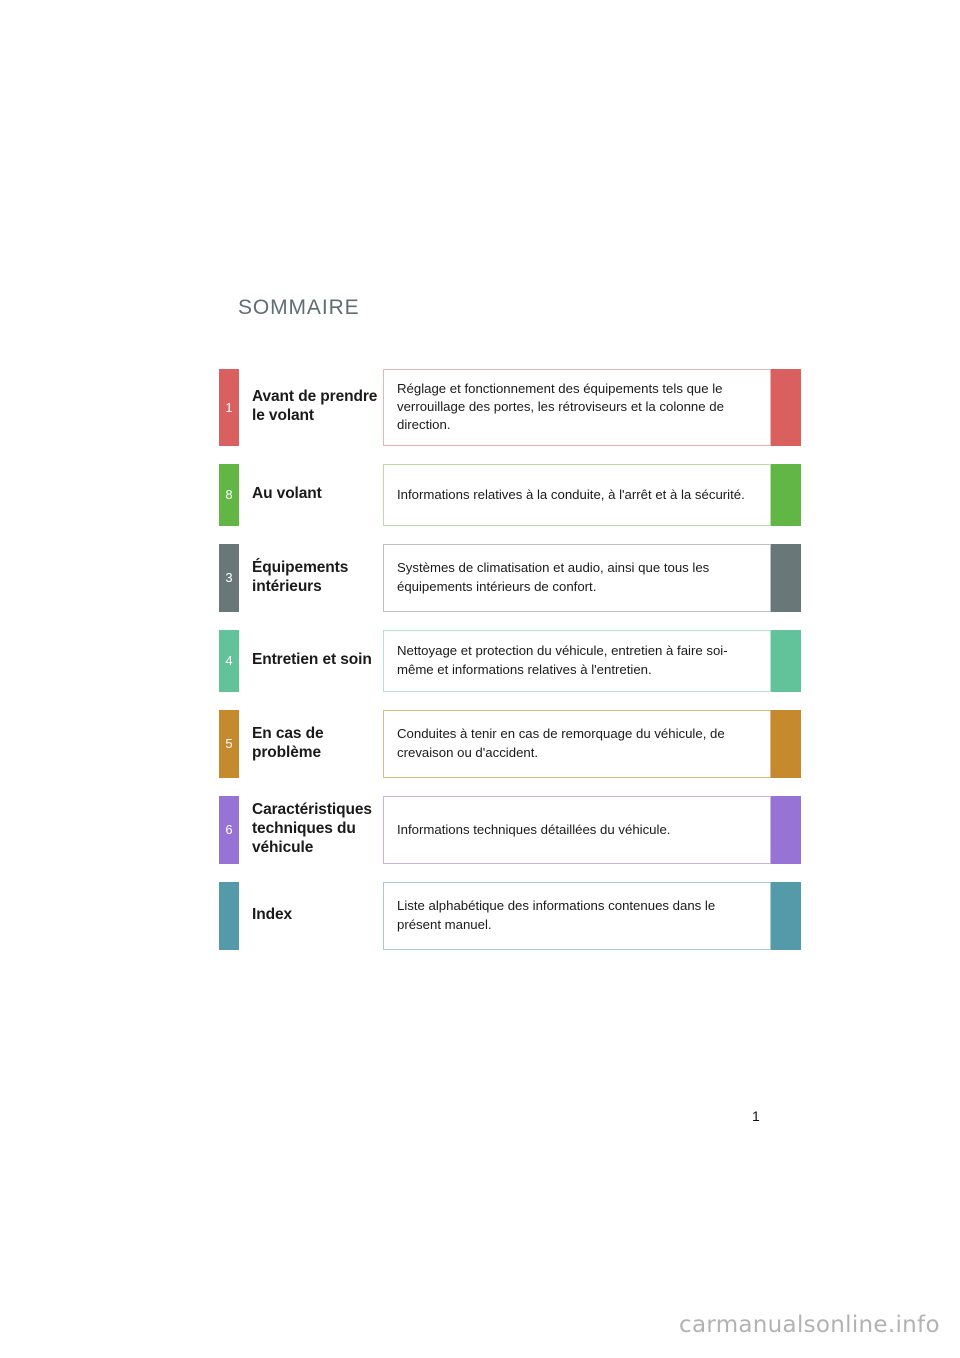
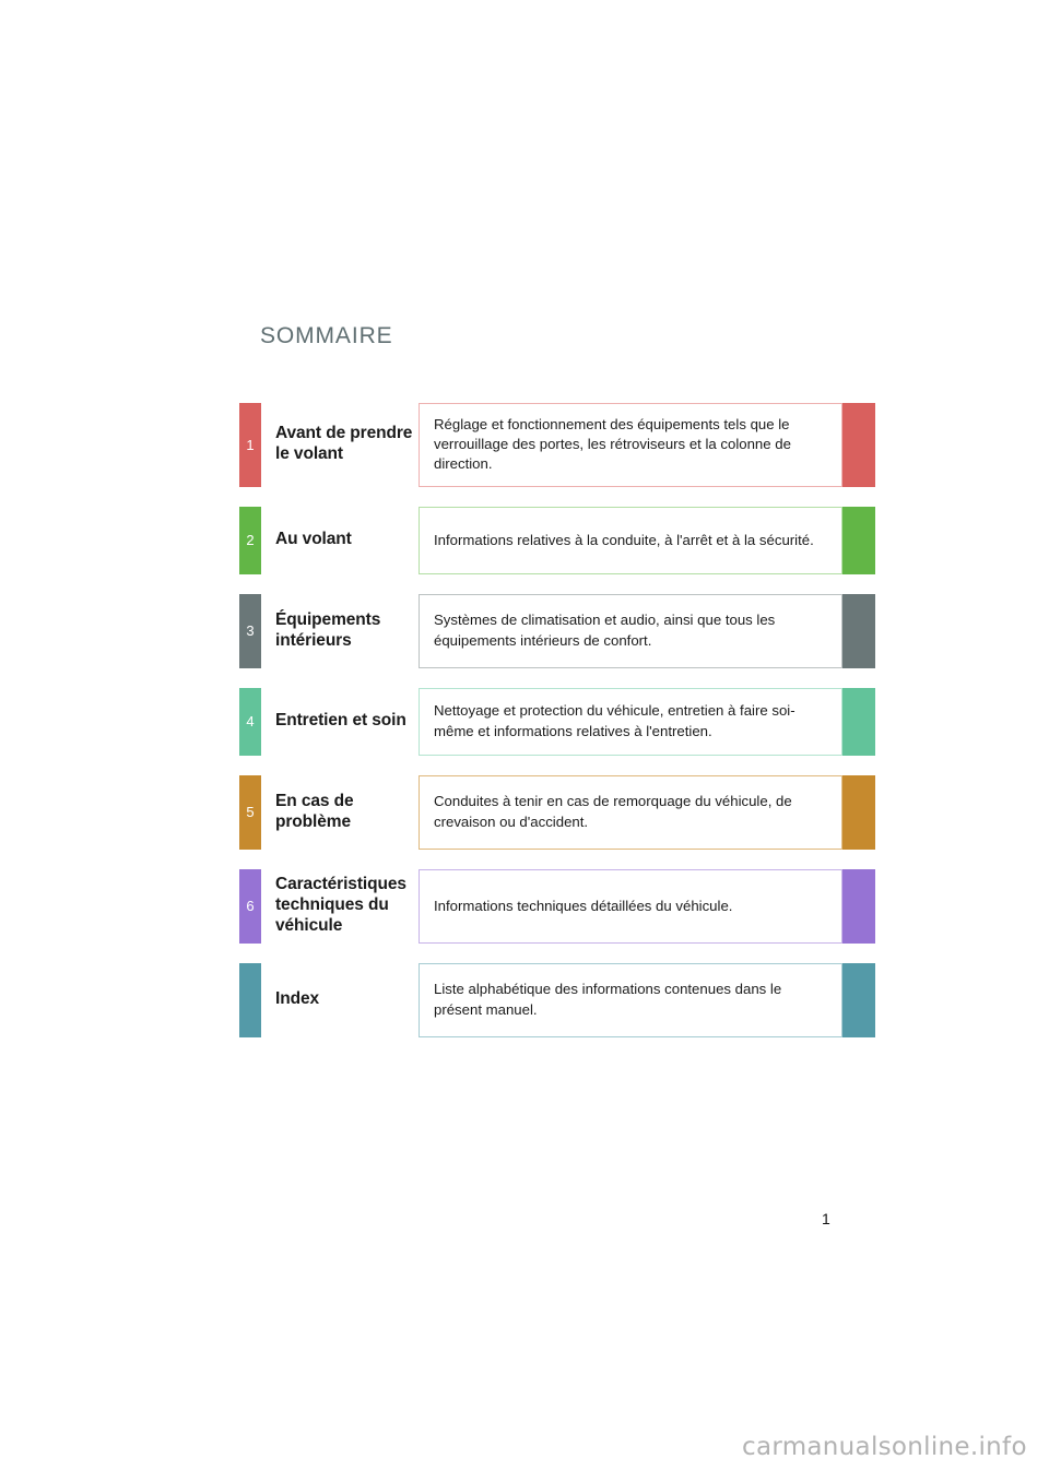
  SOMMAIRE
  1
  Avant de prendre le volant
  Réglage et fonctionnement des équipements tels que le verrouillage des portes, les rétroviseurs et la colonne de direction.
- 8
+ 2
  Au volant
  Informations relatives à la conduite, à l'arrêt et à la sécurité.
  3
  Équipements intérieurs
  Systèmes de climatisation et audio, ainsi que tous les équipements intérieurs de confort.
  4
  Entretien et soin
  Nettoyage et protection du véhicule, entretien à faire soi-même et informations relatives à l'entretien.
  5
  En cas de problème
  Conduites à tenir en cas de remorquage du véhicule, de crevaison ou d'accident.
  6
  Caractéristiques techniques du véhicule
  Informations techniques détaillées du véhicule.
  Index
  Liste alphabétique des informations contenues dans le présent manuel.
  1
  carmanualsonline.info
